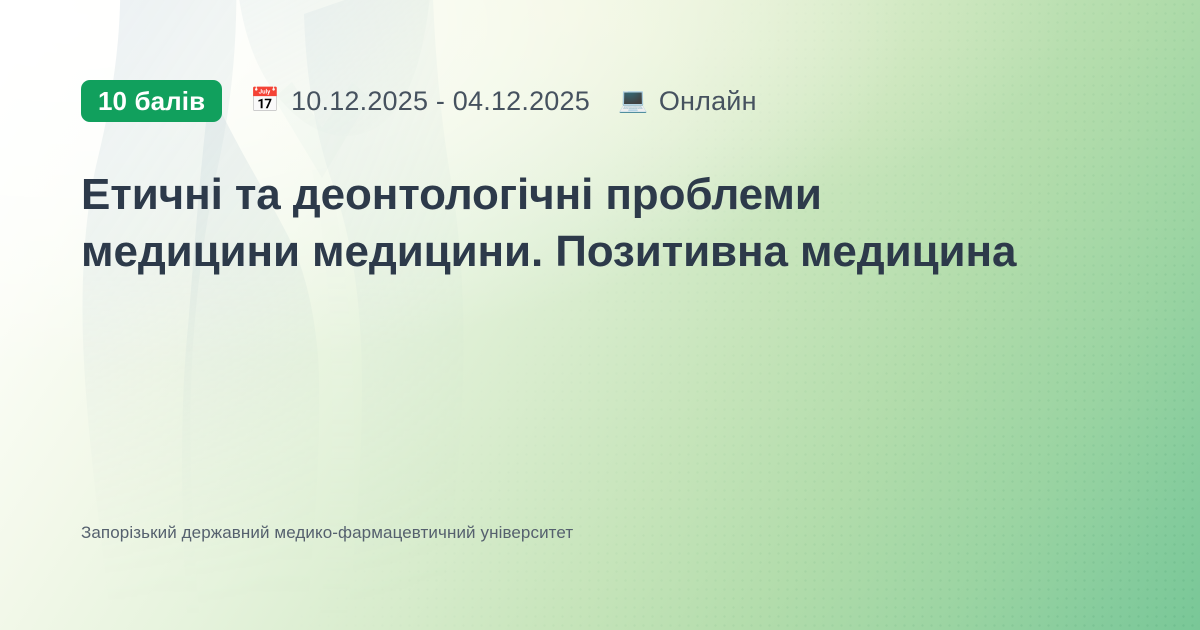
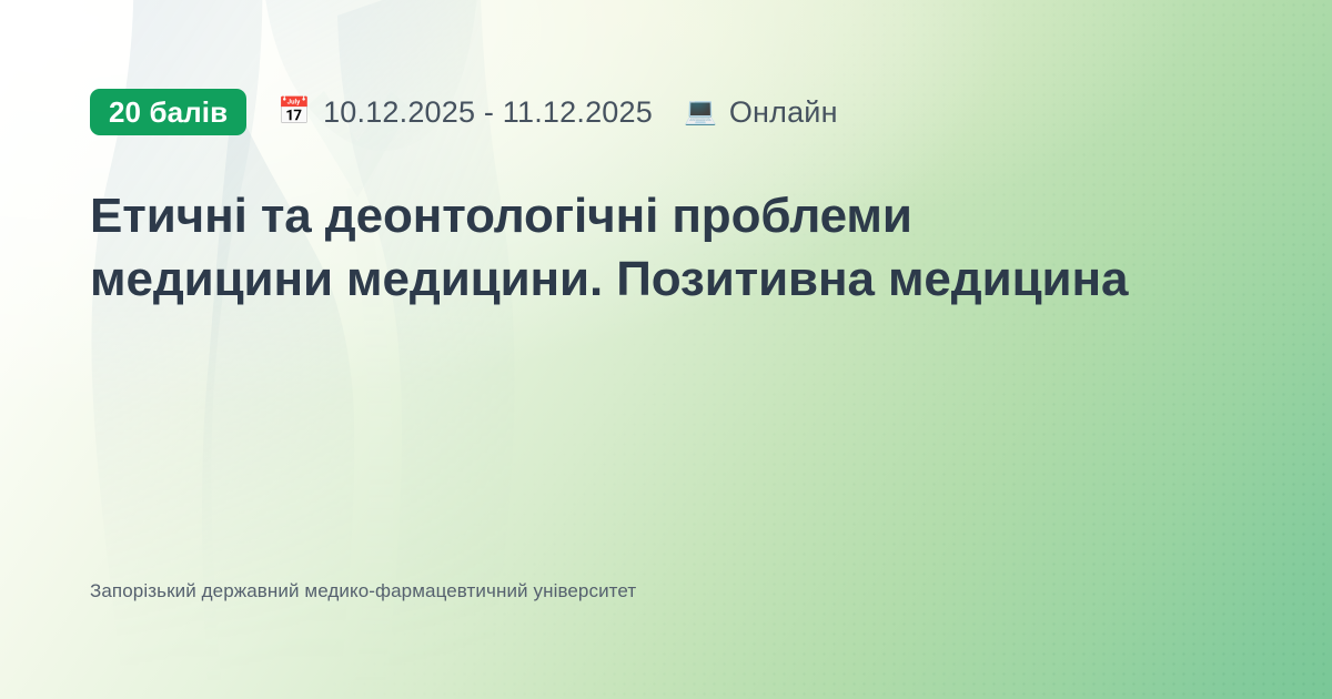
- 10 балів
+ 20 балів
  📅
- 10.12.2025 - 04.12.2025
+ 10.12.2025 - 11.12.2025
  💻
  Онлайн
  Етичні та деонтологічні проблеми медицини медицини. Позитивна медицина
  Запорізький державний медико-фармацевтичний університет
